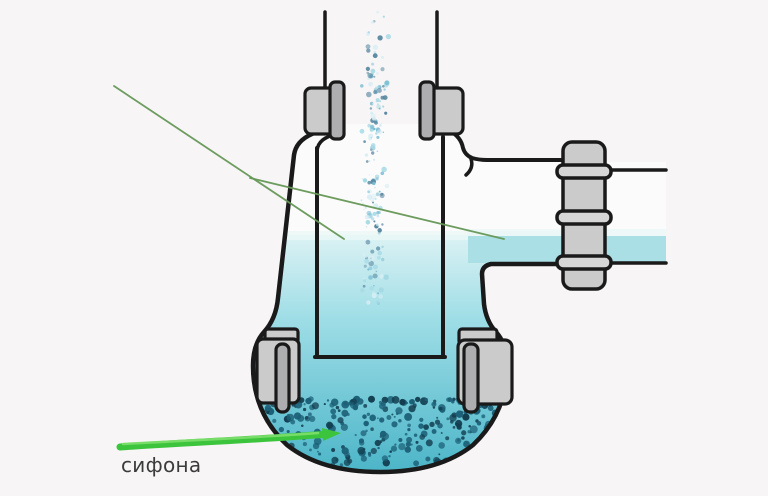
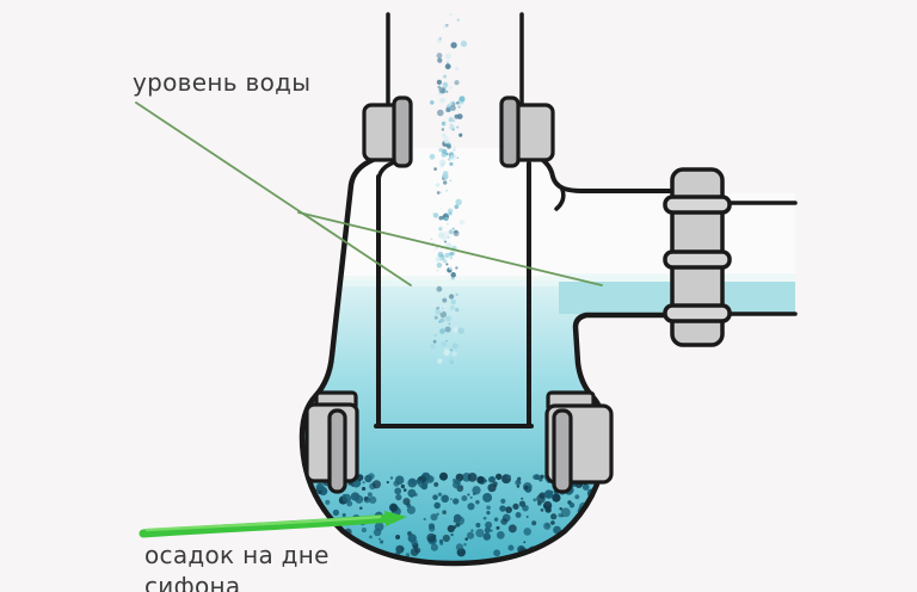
+ уровень воды
+ осадок на дне
  сифона
